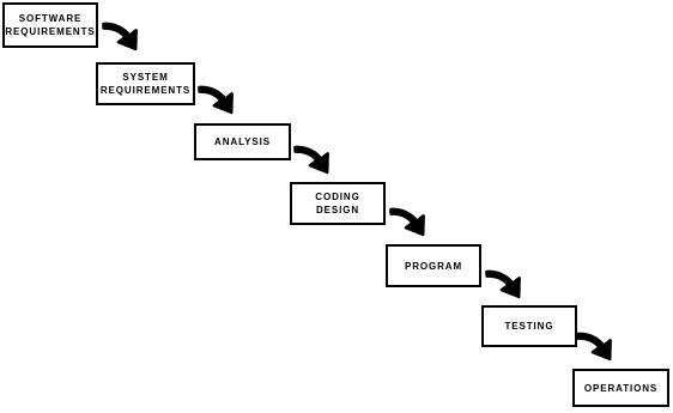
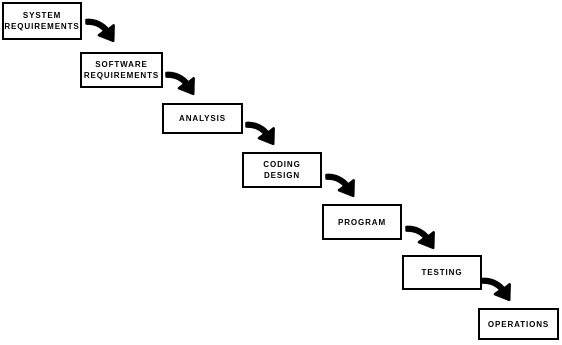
- SOFTWARE
+ SYSTEM
  REQUIREMENTS
- SYSTEM
+ SOFTWARE
  REQUIREMENTS
  ANALYSIS
  CODING
  DESIGN
  PROGRAM
  TESTING
  OPERATIONS
